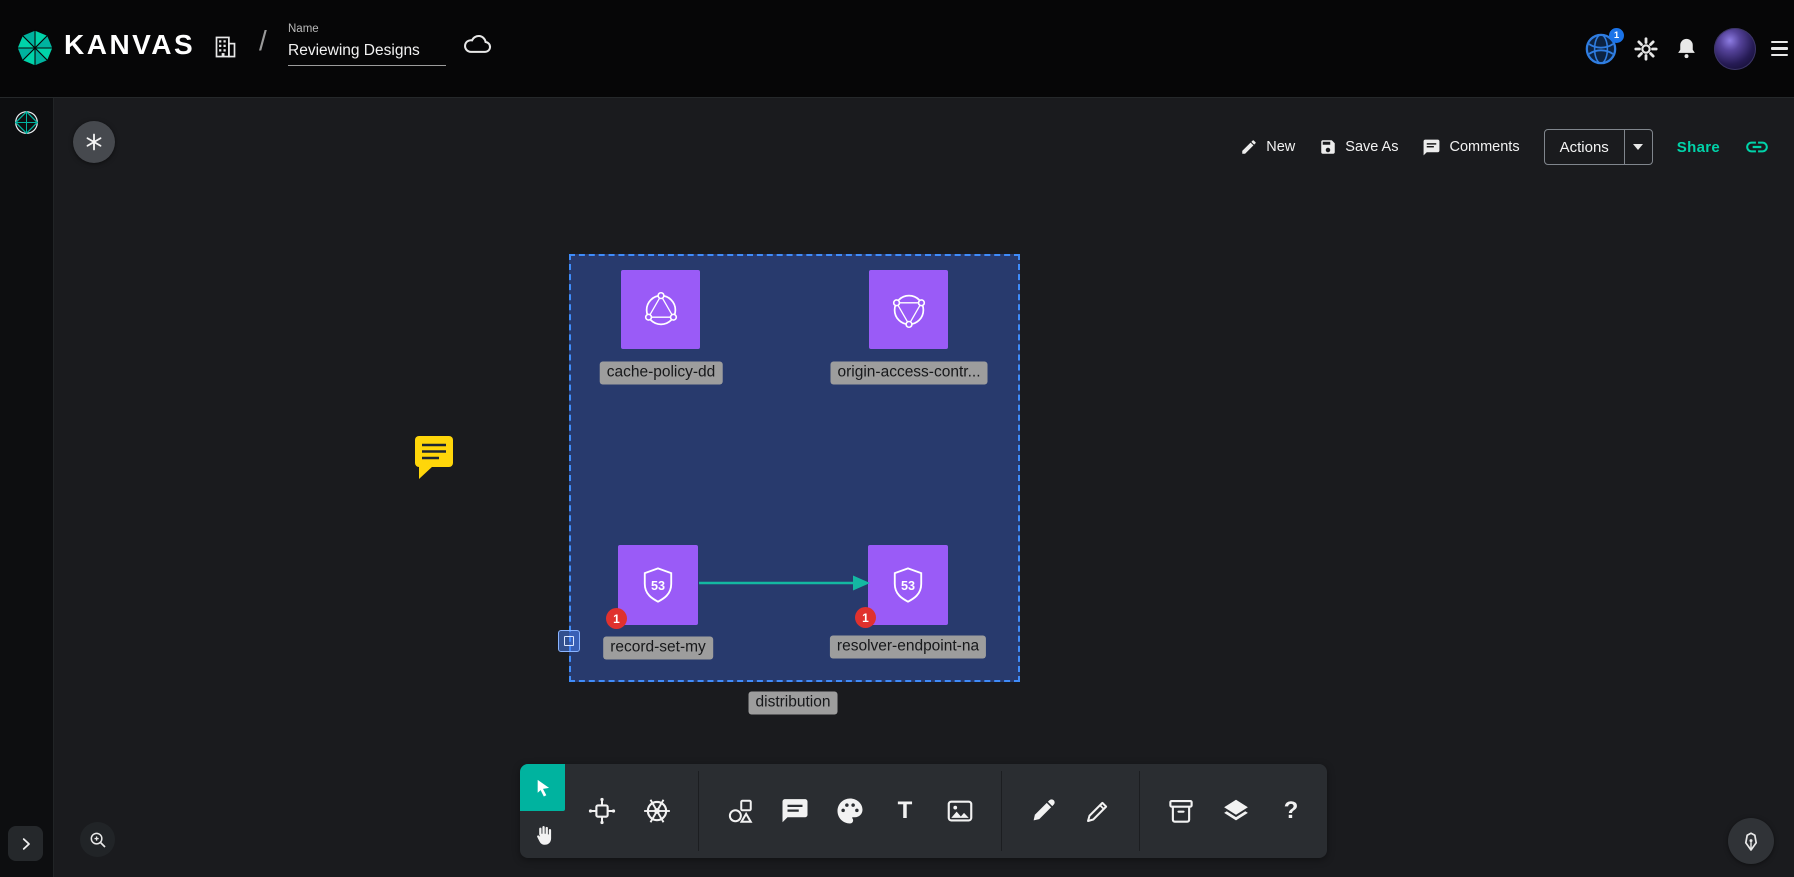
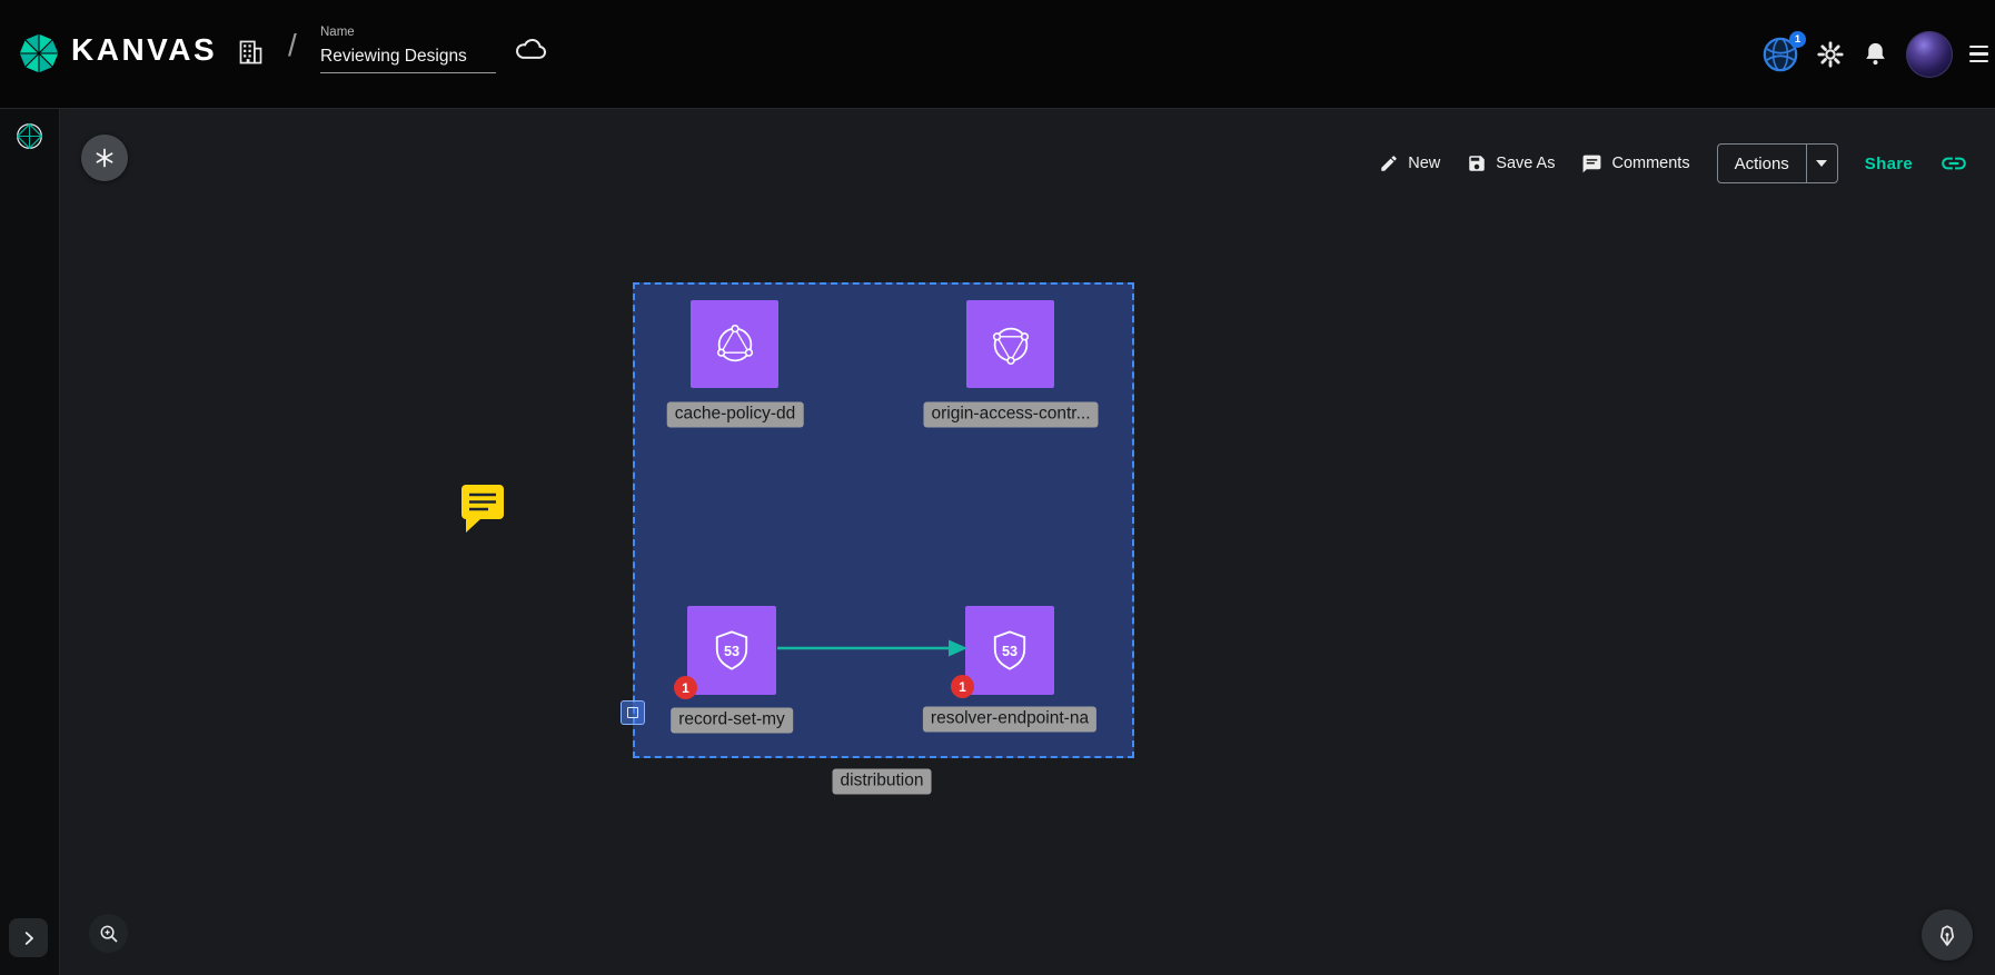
  KANVAS
  /
  Name
  Reviewing Designs
  1
  New
  Save As
  Comments
  Actions
  Share
  53
  53
  1
  1
  cache-policy-dd
  origin-access-contr...
  record-set-my
  resolver-endpoint-na
  distribution
- T
- ?
